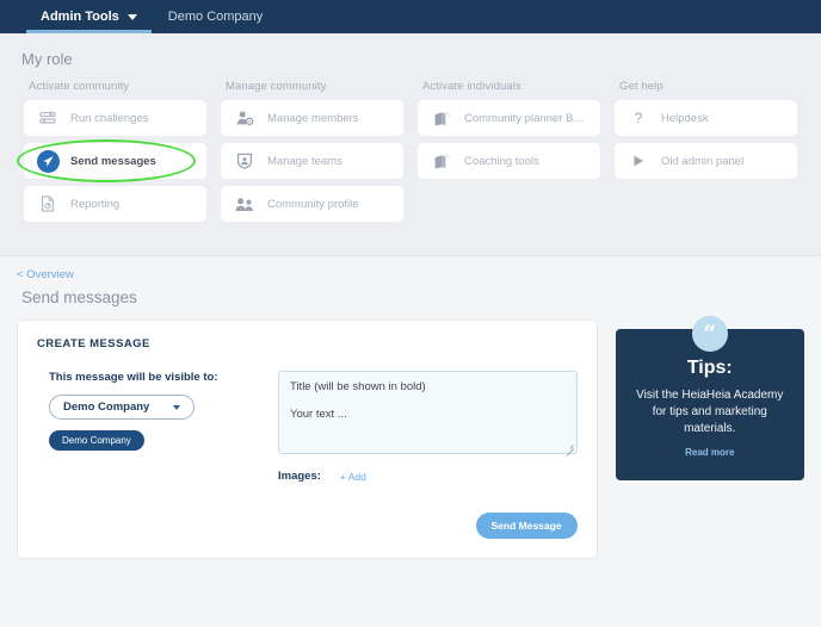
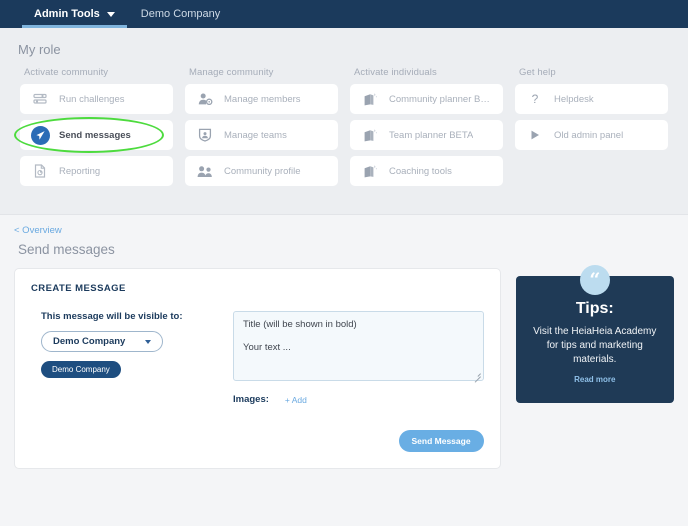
  Admin Tools
  Demo Company
  My role
  Activate community
  Run challenges
  Send messages
  Reporting
  Manage community
  Manage members
  Manage teams
  Community profile
  Activate individuals
  Community planner BET
+ Team planner BETA
  Coaching tools
  Get help
  ?
  Helpdesk
  Old admin panel
  < Overview
  Send messages
  CREATE MESSAGE
  This message will be visible to:
  Demo Company
  Demo Company
  Title (will be shown in bold)
  Your text ...
  Images:
  + Add
  Send Message
  “
  Tips:
  Visit the HeiaHeia Academy for tips and marketing materials.
  Read more
